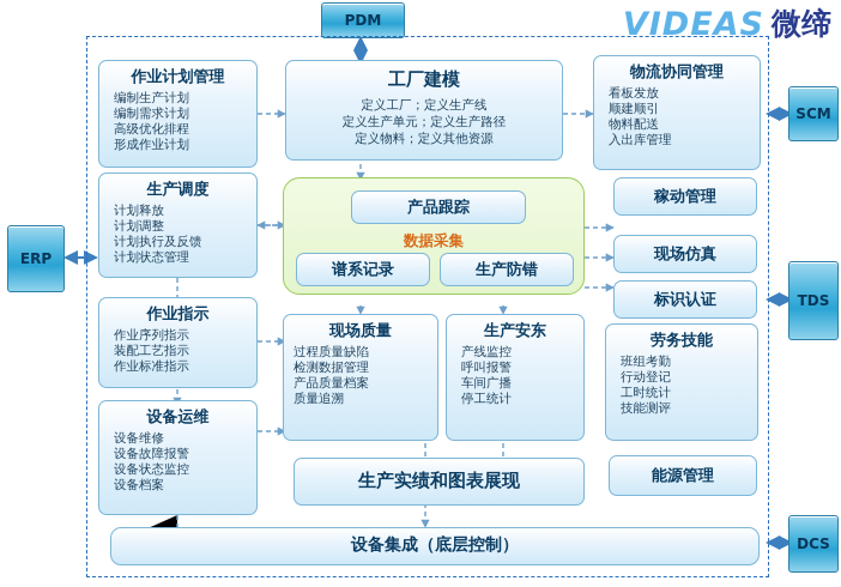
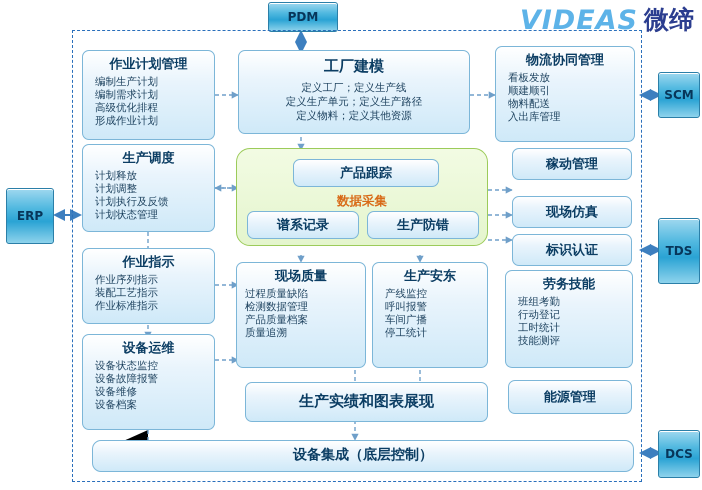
  VIDEAS
  微缔
  PDM
  SCM
  ERP
  TDS
  DCS
  作业计划管理
  编制生产计划
  编制需求计划
  高级优化排程
  形成作业计划
  工厂建模
  定义工厂；定义生产线
  定义生产单元；定义生产路径
  定义物料；定义其他资源
  物流协同管理
  看板发放
  顺建顺引
  物料配送
  入出库管理
  生产调度
  计划释放
  计划调整
  计划执行及反馈
  计划状态管理
  产品跟踪
  数据采集
  谱系记录
  生产防错
  稼动管理
  现场仿真
  标识认证
  作业指示
  作业序列指示
  装配工艺指示
  作业标准指示
  设备运维
- 设备维修
+ 设备状态监控
  设备故障报警
- 设备状态监控
+ 设备维修
  设备档案
  现场质量
  过程质量缺陷
  检测数据管理
  产品质量档案
  质量追溯
  生产安东
  产线监控
  呼叫报警
  车间广播
  停工统计
  劳务技能
  班组考勤
  行动登记
  工时统计
  技能测评
  生产实绩和图表展现
  能源管理
  设备集成（底层控制）
